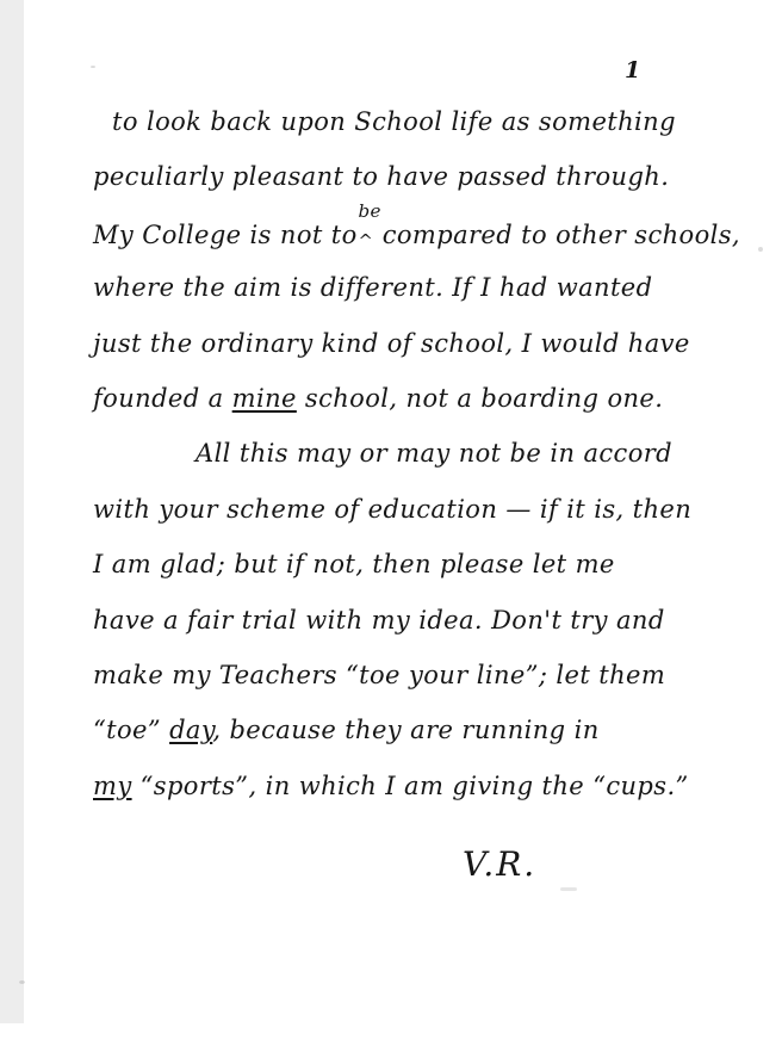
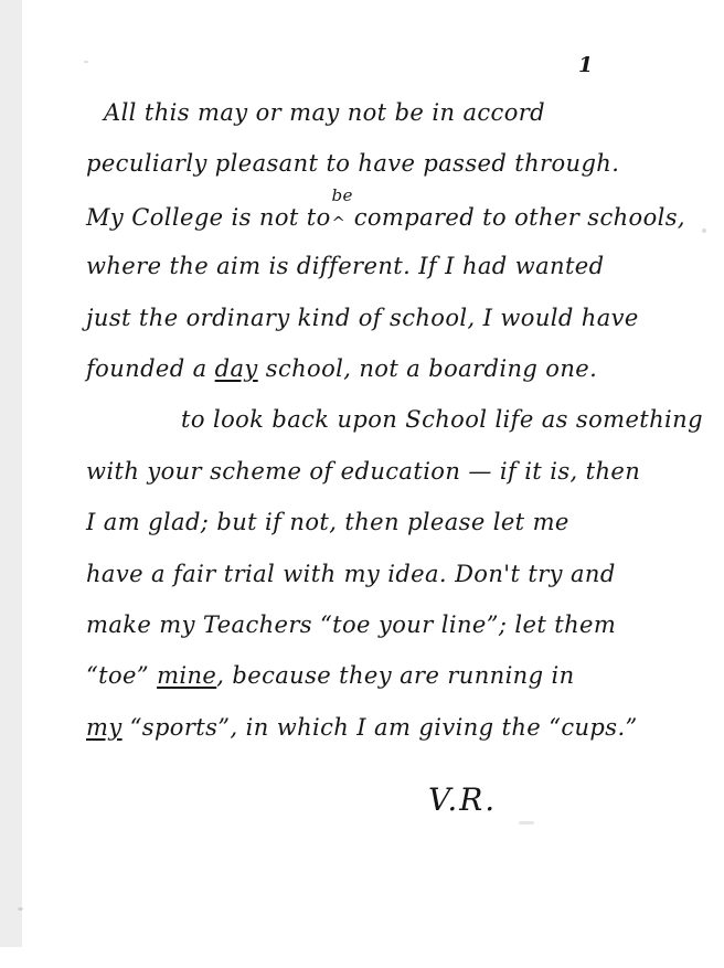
  1
- to look back upon School life as something
+ All this may or may not be in accord
  peculiarly pleasant to have passed through.
  My College is not to
  be
  ^
  compared to other schools,
  where the aim is different. If I had wanted
  just the ordinary kind of school, I would have
- founded a mine school, not a boarding one.
+ founded a day school, not a boarding one.
- All this may or may not be in accord
+ to look back upon School life as something
  with your scheme of education — if it is, then
  I am glad; but if not, then please let me
  have a fair trial with my idea. Don't try and
  make my Teachers “toe your line”; let them
- “toe” day, because they are running in
+ “toe” mine, because they are running in
  my “sports”, in which I am giving the “cups.”
  V.R.
